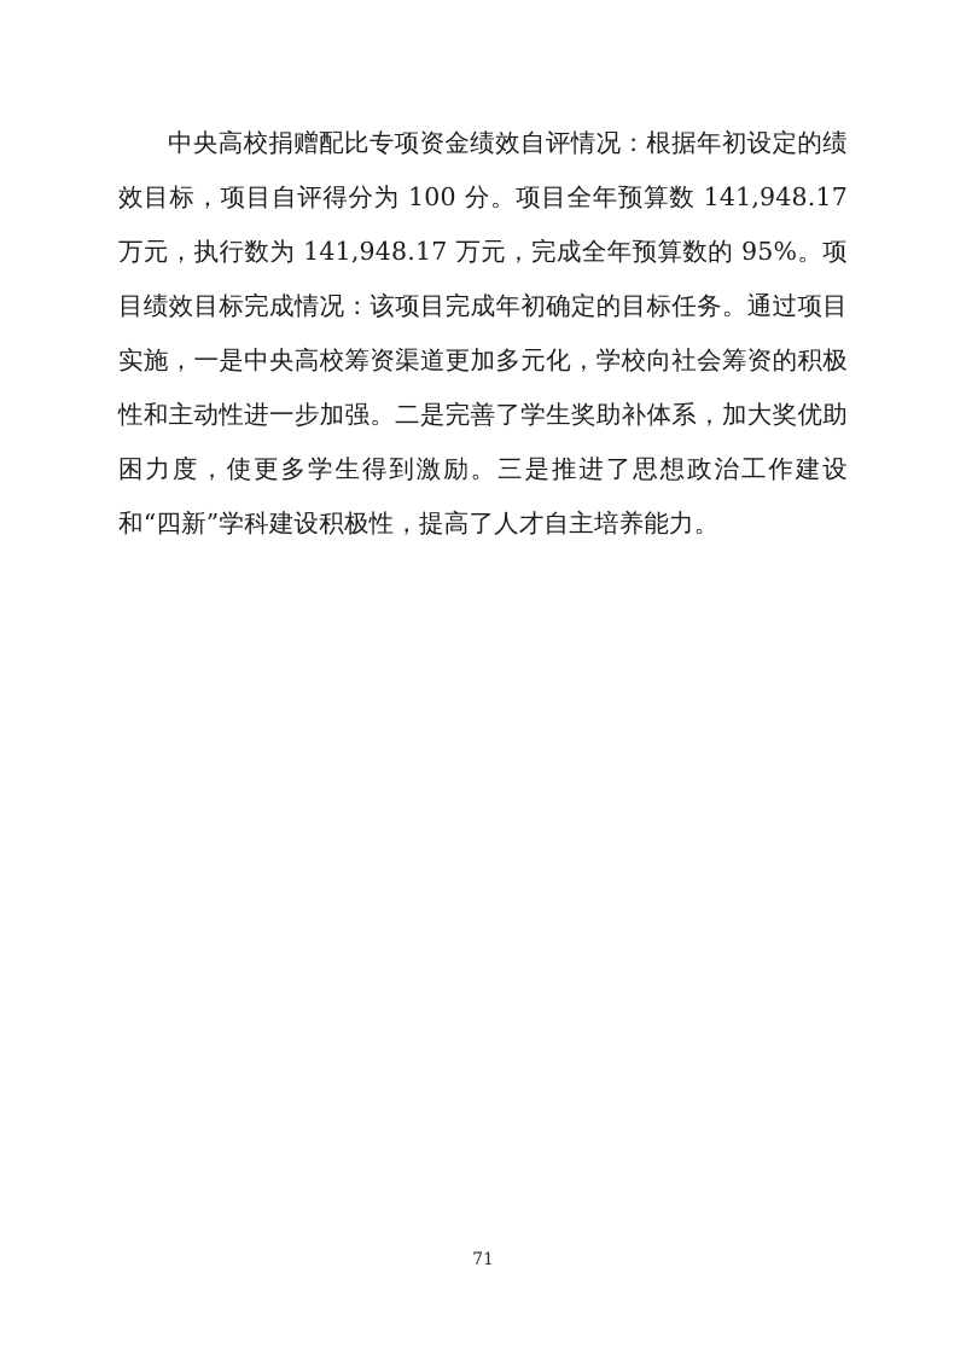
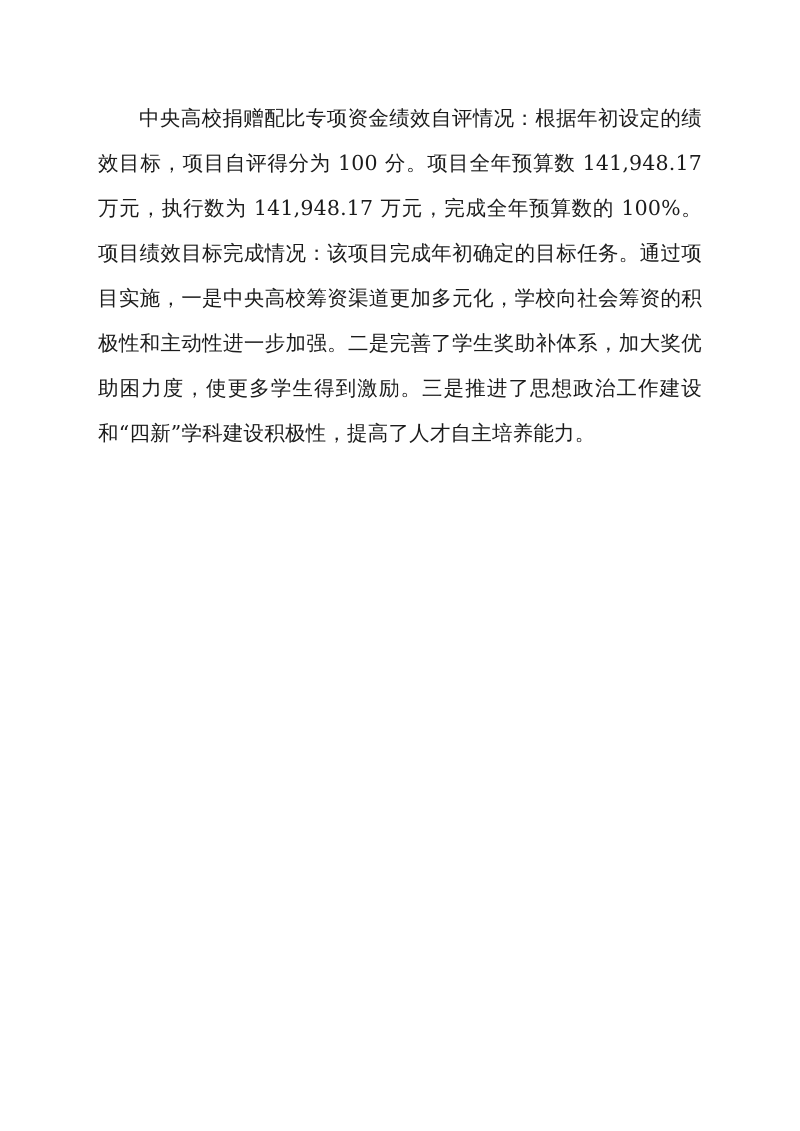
- 中央高校捐赠配比专项资金绩效自评情况：根据年初设定的绩效目标，项目自评得分为 100 分。项目全年预算数 141,948.17 万元，执行数为 141,948.17 万元，完成全年预算数的 95%。项目绩效目标完成情况：该项目完成年初确定的目标任务。通过项目实施，一是中央高校筹资渠道更加多元化，学校向社会筹资的积极性和主动性进一步加强。二是完善了学生奖助补体系，加大奖优助困力度，使更多学生得到激励。三是推进了思想政治工作建设和“四新”学科建设积极性，提高了人才自主培养能力。
+ 中央高校捐赠配比专项资金绩效自评情况：根据年初设定的绩效目标，项目自评得分为 100 分。项目全年预算数 141,948.17 万元，执行数为 141,948.17 万元，完成全年预算数的 100%。项目绩效目标完成情况：该项目完成年初确定的目标任务。通过项目实施，一是中央高校筹资渠道更加多元化，学校向社会筹资的积极性和主动性进一步加强。二是完善了学生奖助补体系，加大奖优助困力度，使更多学生得到激励。三是推进了思想政治工作建设和“四新”学科建设积极性，提高了人才自主培养能力。
- 71
